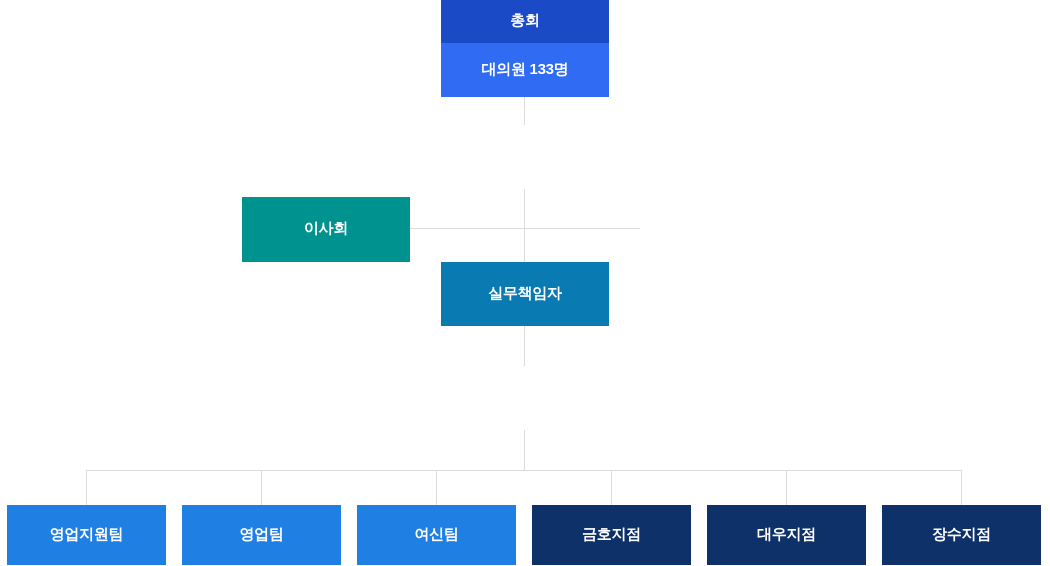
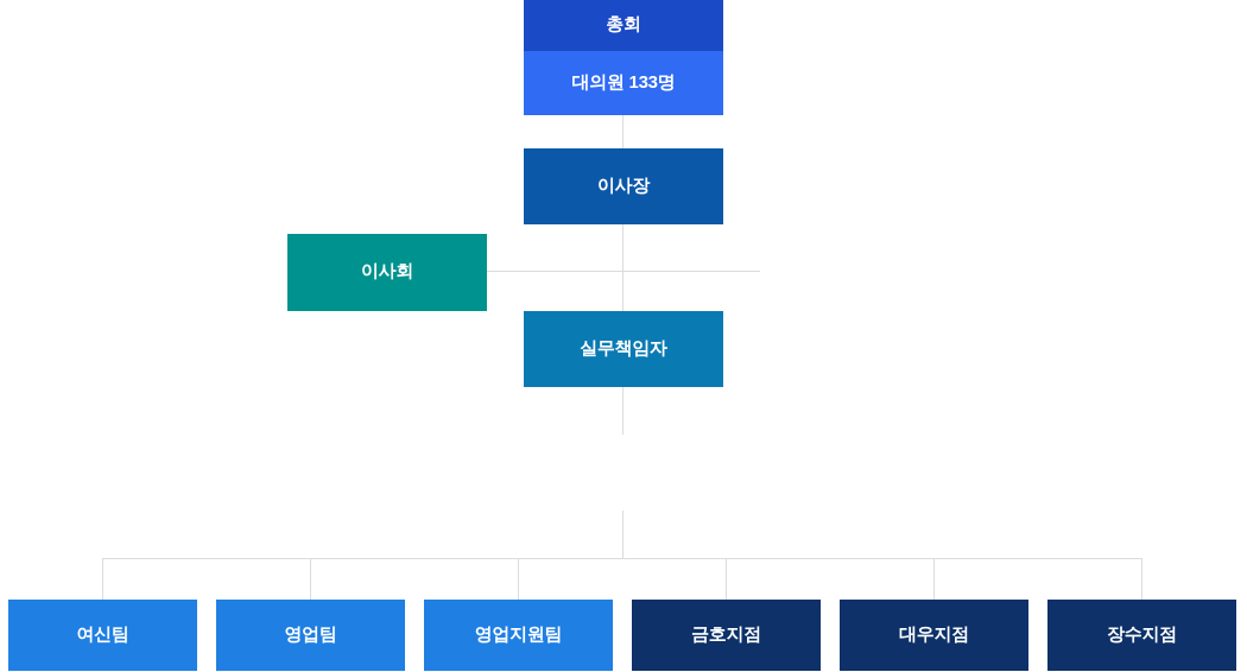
  총회
  대의원 133명
+ 이사장
  이사회
  실무책임자
- 영업지원팀
+ 여신팀
  영업팀
- 여신팀
+ 영업지원팀
  금호지점
  대우지점
  장수지점
